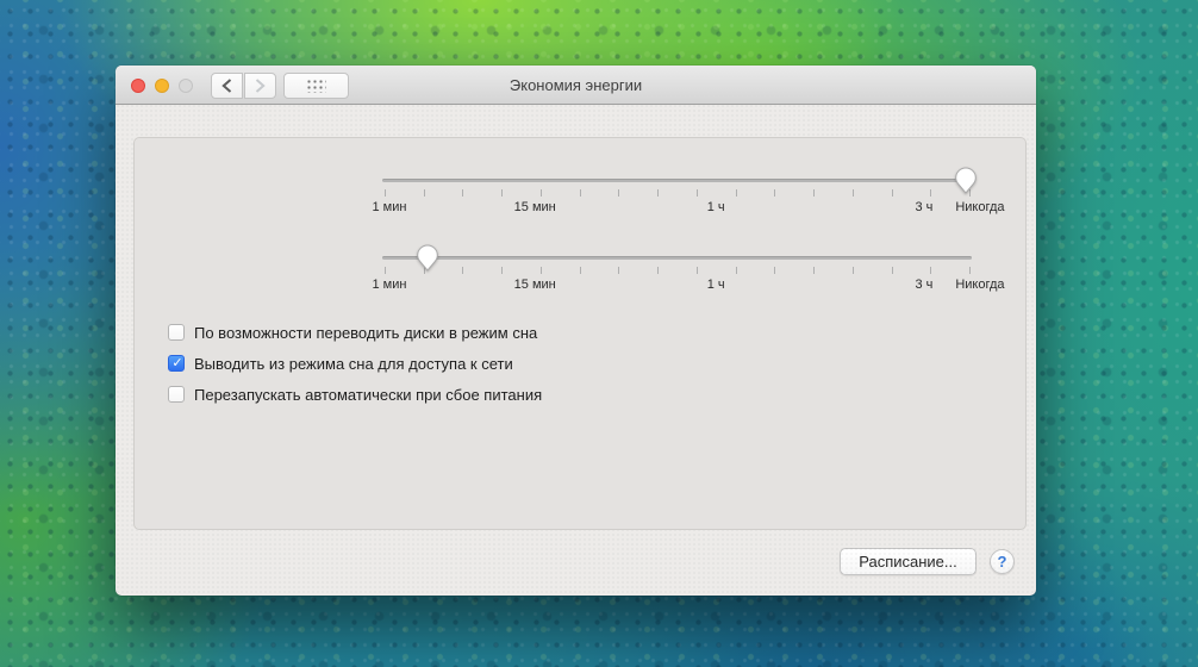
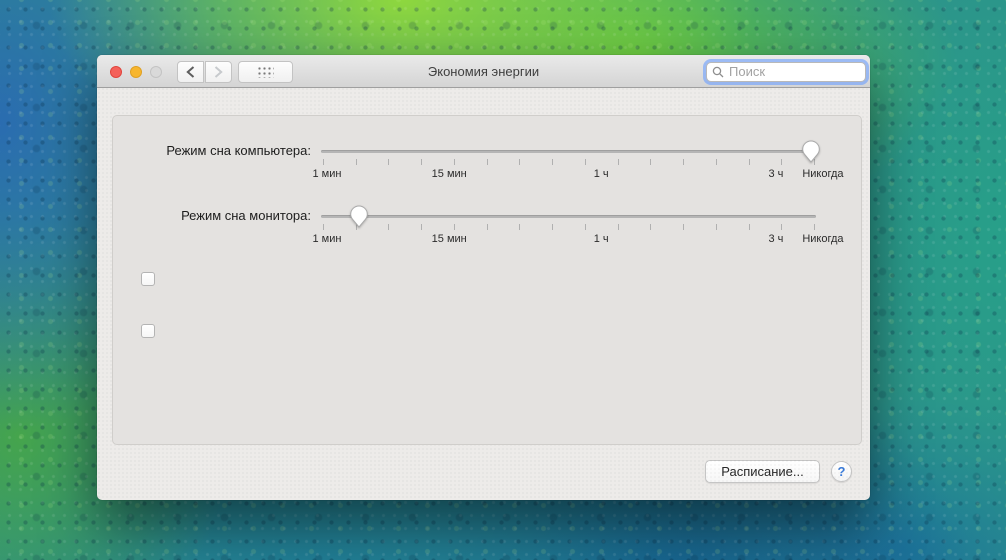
  Экономия энергии
+ Поиск
+ Режим сна компьютера:
  1 мин
  15 мин
  1 ч
  3 ч
  Никогда
+ Режим сна монитора:
  1 мин
  15 мин
  1 ч
  3 ч
  Никогда
- По возможности переводить диски в режим сна
- Выводить из режима сна для доступа к сети
- Перезапускать автоматически при сбое питания
